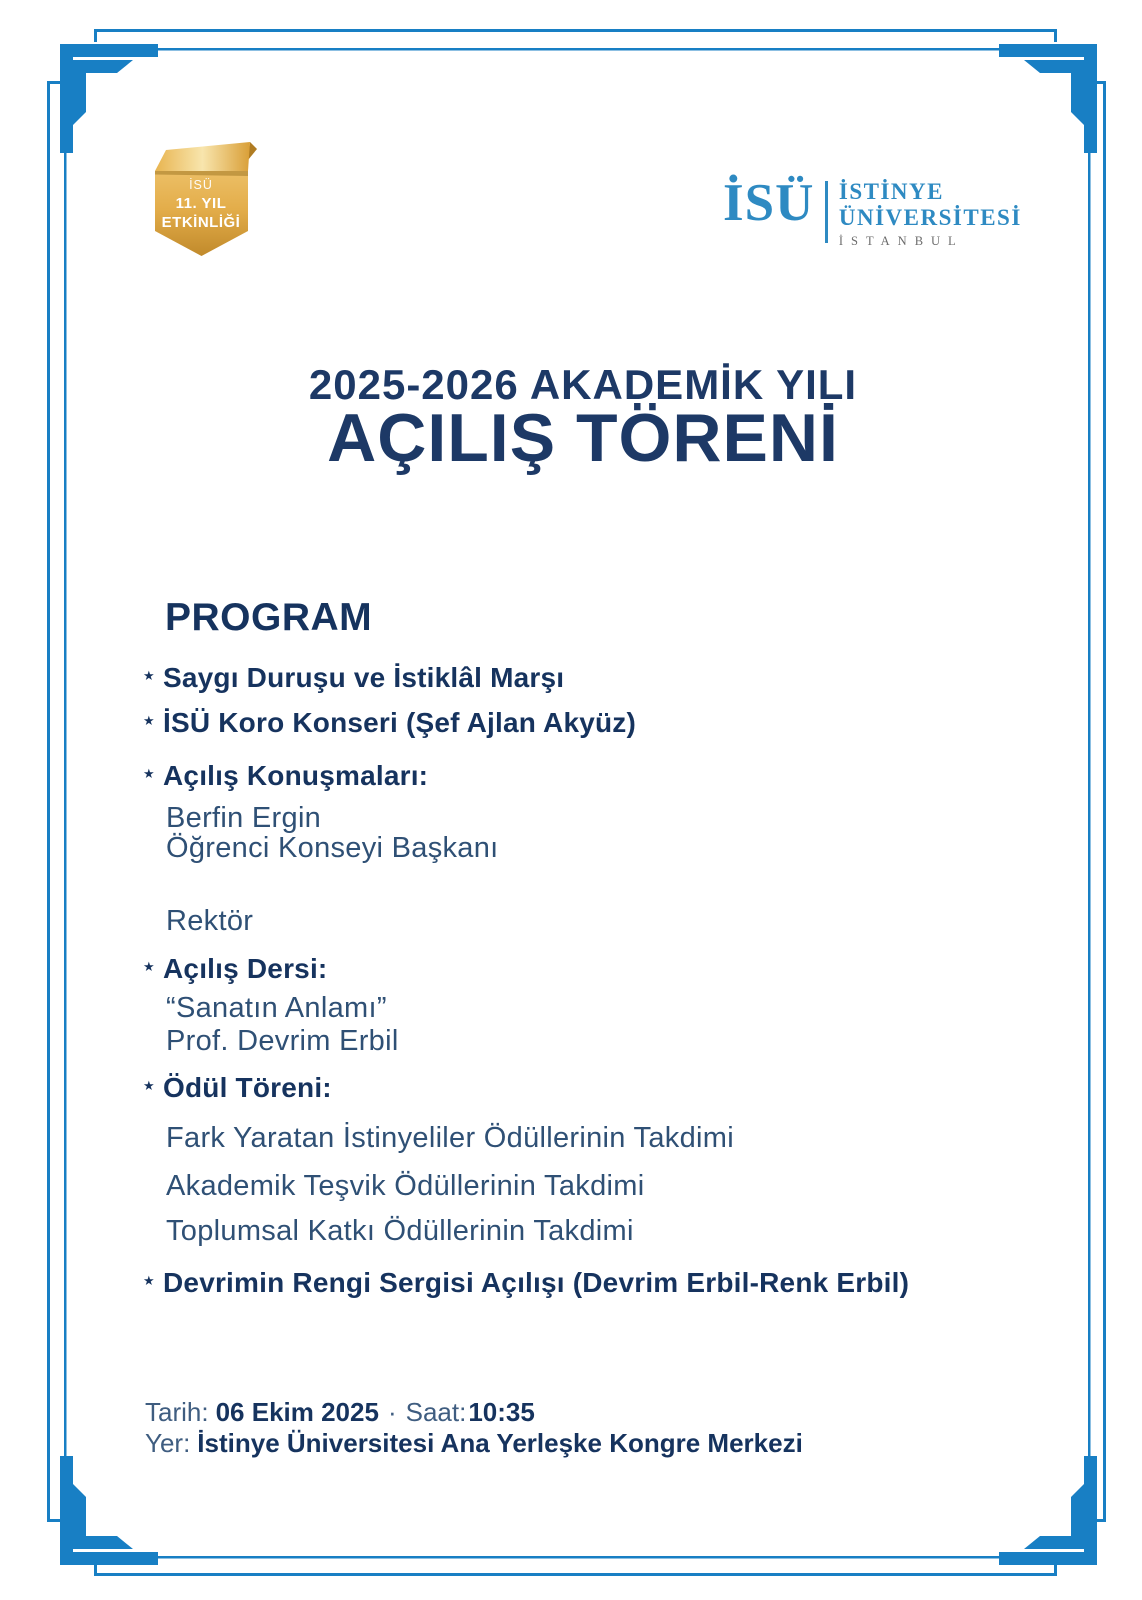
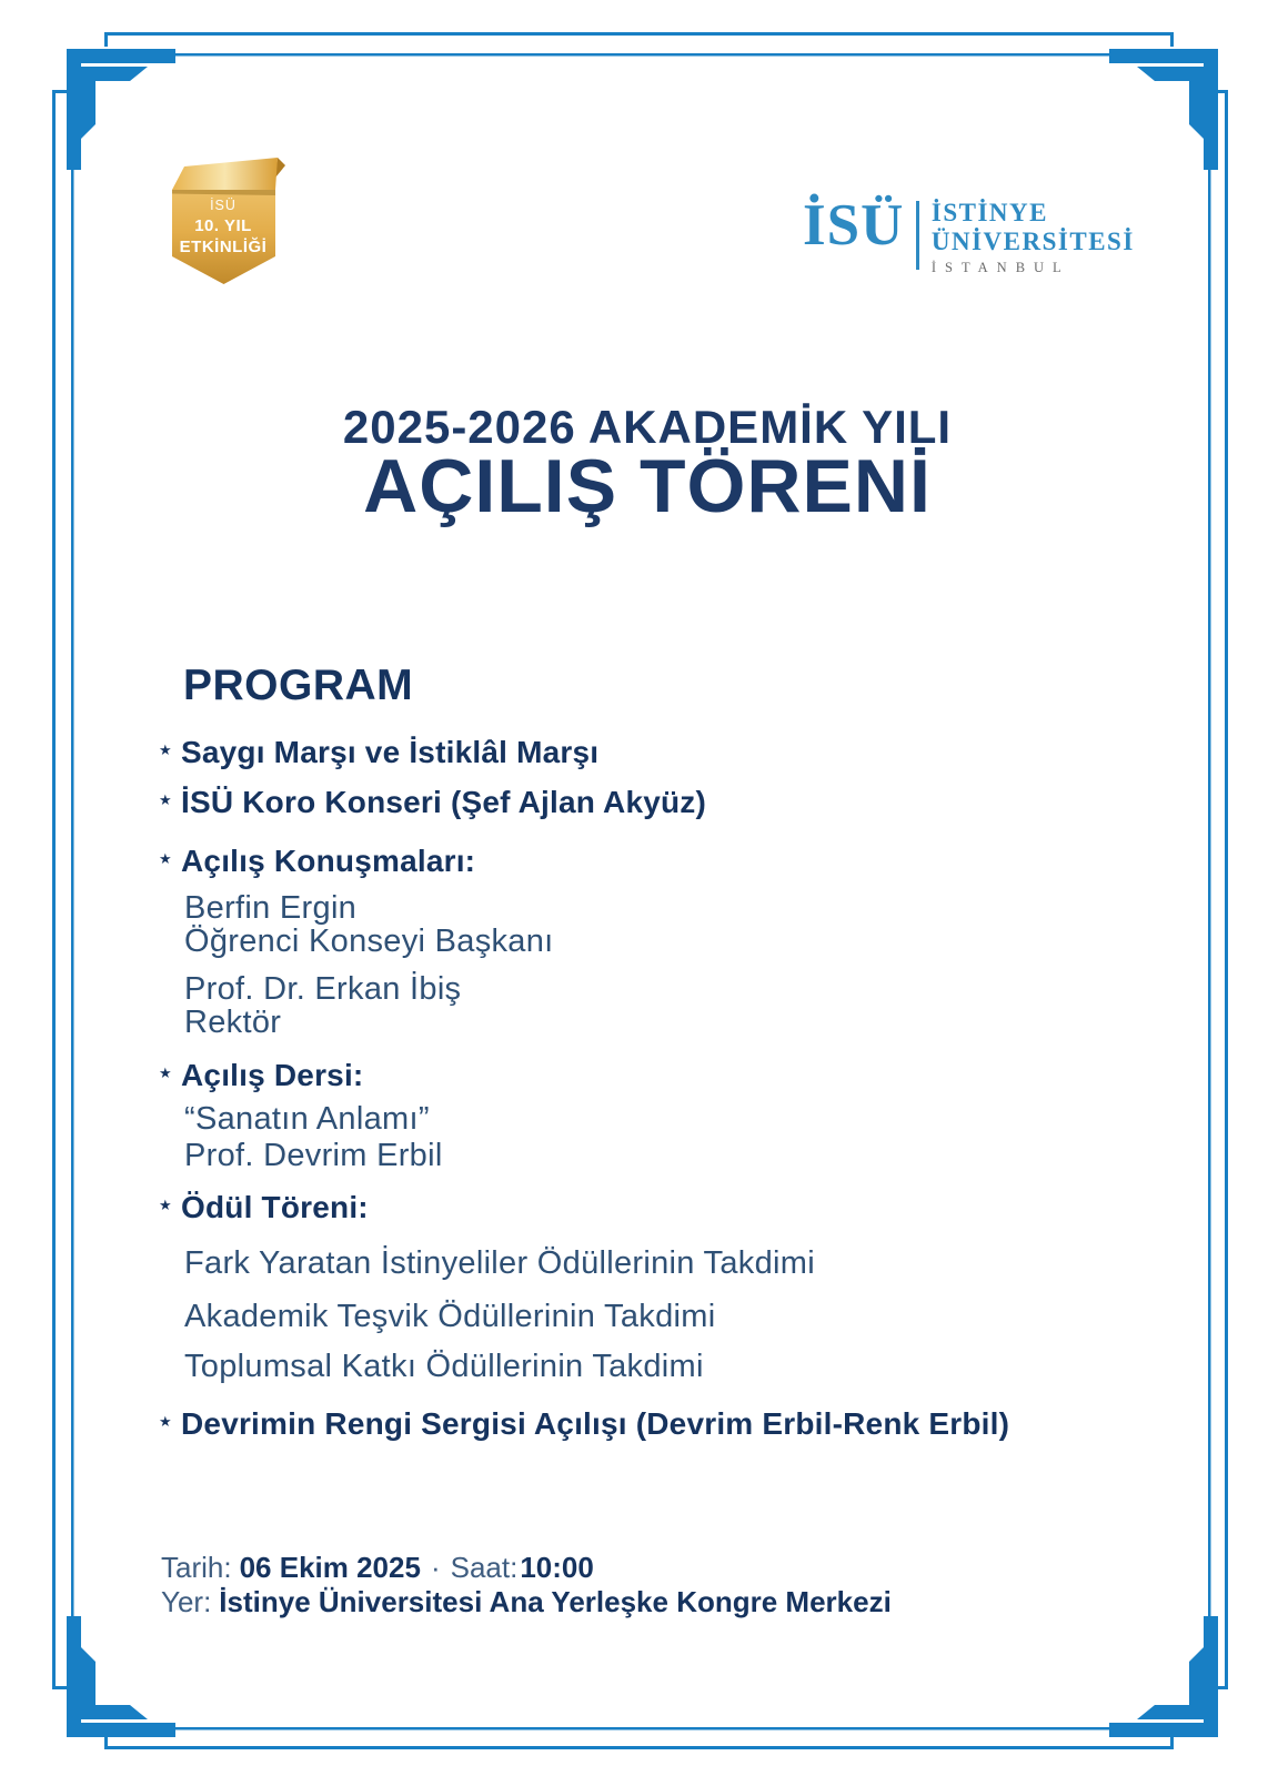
  İSÜ
- 11. YIL
+ 10. YIL
  ETKİNLİĞİ
  İSÜ
  İSTİNYE
  ÜNİVERSİTESİ
  İSTANBUL
  2025-2026 AKADEMİK YILI
  AÇILIŞ TÖRENİ
  PROGRAM
  ★
- Saygı Duruşu ve İstiklâl Marşı
+ Saygı Marşı ve İstiklâl Marşı
  ★
  İSÜ Koro Konseri (Şef Ajlan Akyüz)
  ★
  Açılış Konuşmaları:
  Berfin Ergin
  Öğrenci Konseyi Başkanı
+ Prof. Dr. Erkan İbiş
  Rektör
  ★
  Açılış Dersi:
  “Sanatın Anlamı”
  Prof. Devrim Erbil
  ★
  Ödül Töreni:
  Fark Yaratan İstinyeliler Ödüllerinin Takdimi
  Akademik Teşvik Ödüllerinin Takdimi
  Toplumsal Katkı Ödüllerinin Takdimi
  ★
  Devrimin Rengi Sergisi Açılışı (Devrim Erbil-Renk Erbil)
- Tarih: 06 Ekim 2025 · Saat:10:35
+ Tarih: 06 Ekim 2025 · Saat:10:00
  Yer: İstinye Üniversitesi Ana Yerleşke Kongre Merkezi
